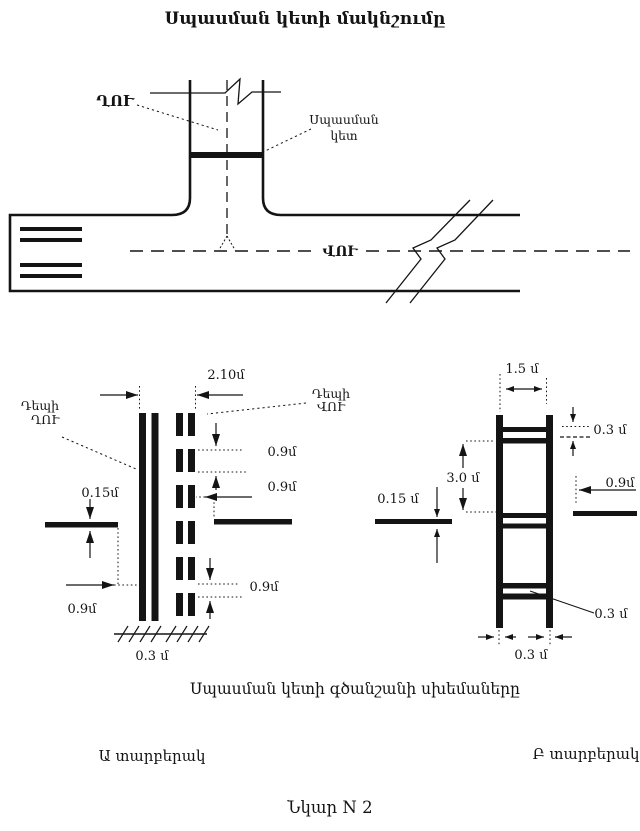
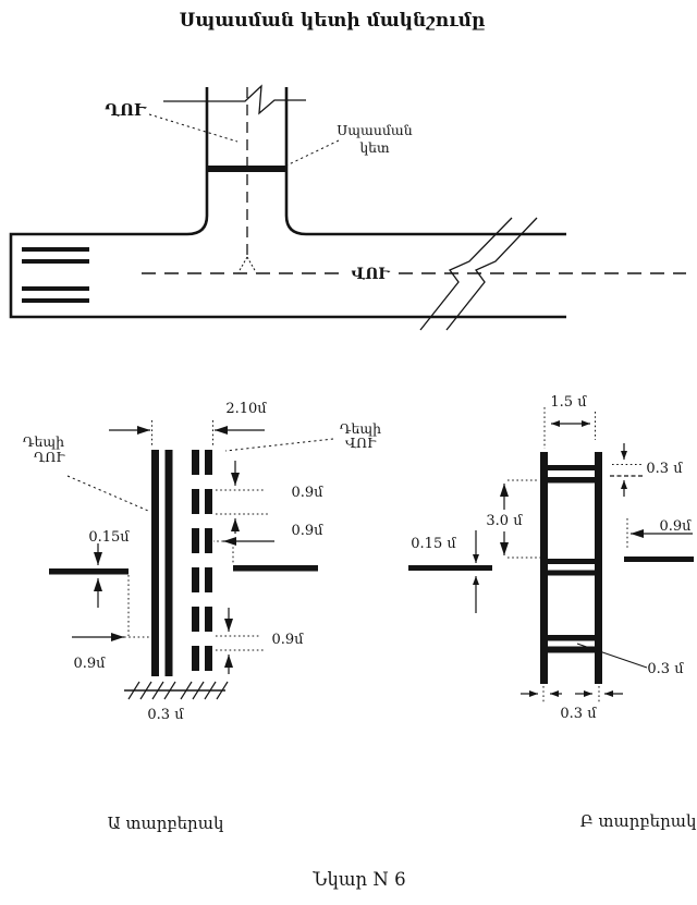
  Սպասման կետի մակնշումը
  ՂՈՒ
  ՎՈՒ
  Սպասման
  կետ
  2.10մ
  Դեպի
  ՂՈՒ
  Դեպի
  ՎՈՒ
  0.9մ
  0.9մ
  0.15մ
  0.9մ
  0.9մ
  0.3 մ
  1.5 մ
  3.0 մ
  0.3 մ
  0.9մ
  0.15 մ
  0.3 մ
  0.3 մ
- Սպասման կետի գծանշանի սխեմաները
  Ա տարբերակ
  Բ տարբերակ
- Նկար N 2
+ Նկար N 6
